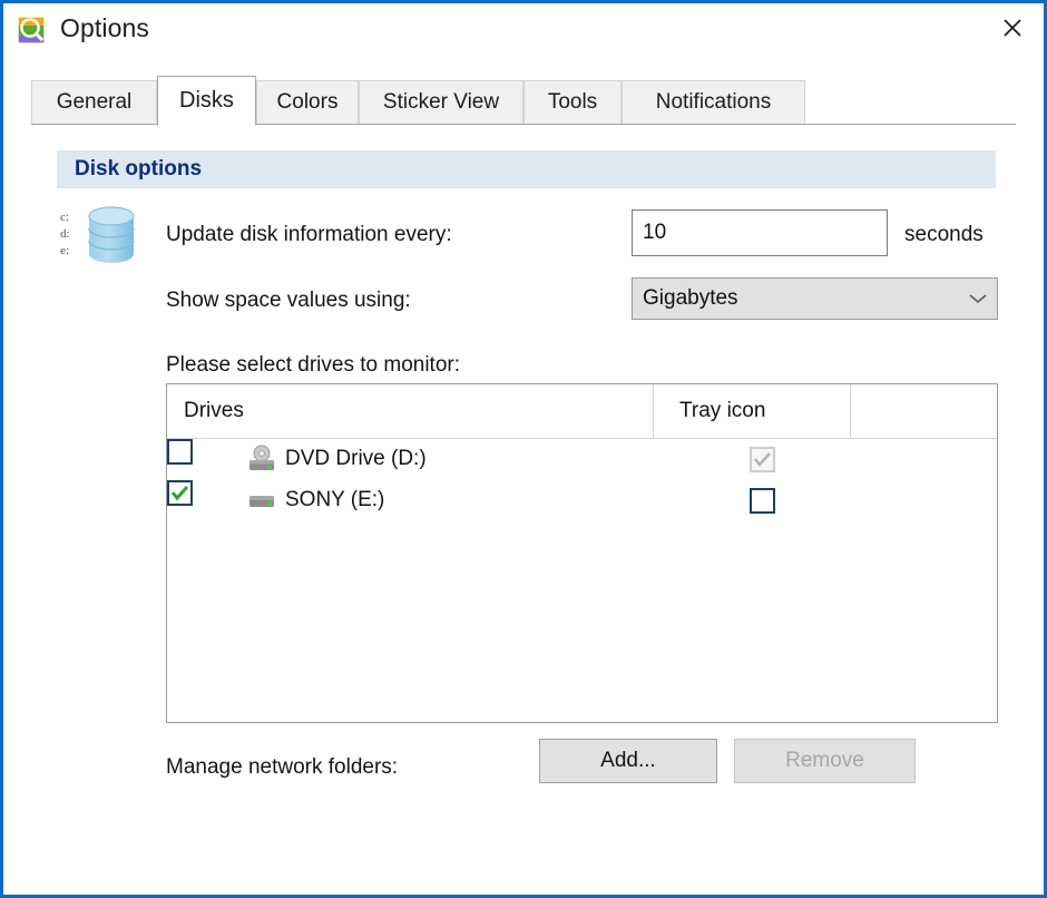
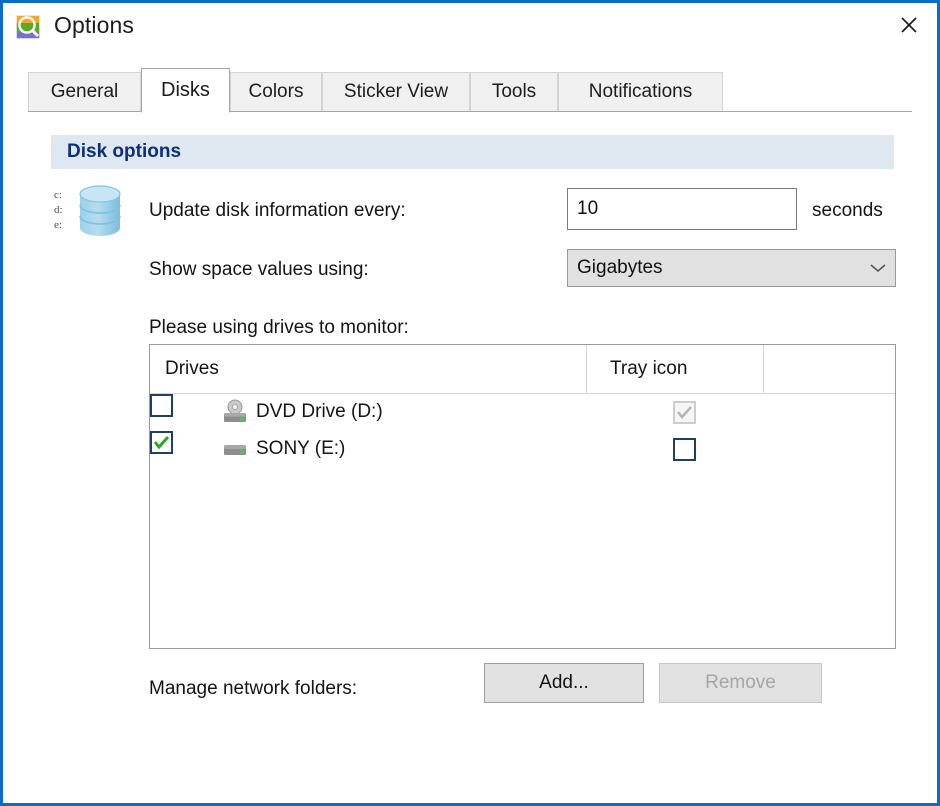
  Options
  General
  Disks
  Colors
  Sticker View
  Tools
  Notifications
  Disk options
  c:
  d:
  e:
  Update disk information every:
  10
  seconds
  Show space values using:
  Gigabytes
- Please select drives to monitor:
+ Please using drives to monitor:
  Drives
  Tray icon
  DVD Drive (D:)
  SONY (E:)
  Manage network folders:
  Add...
  Remove
